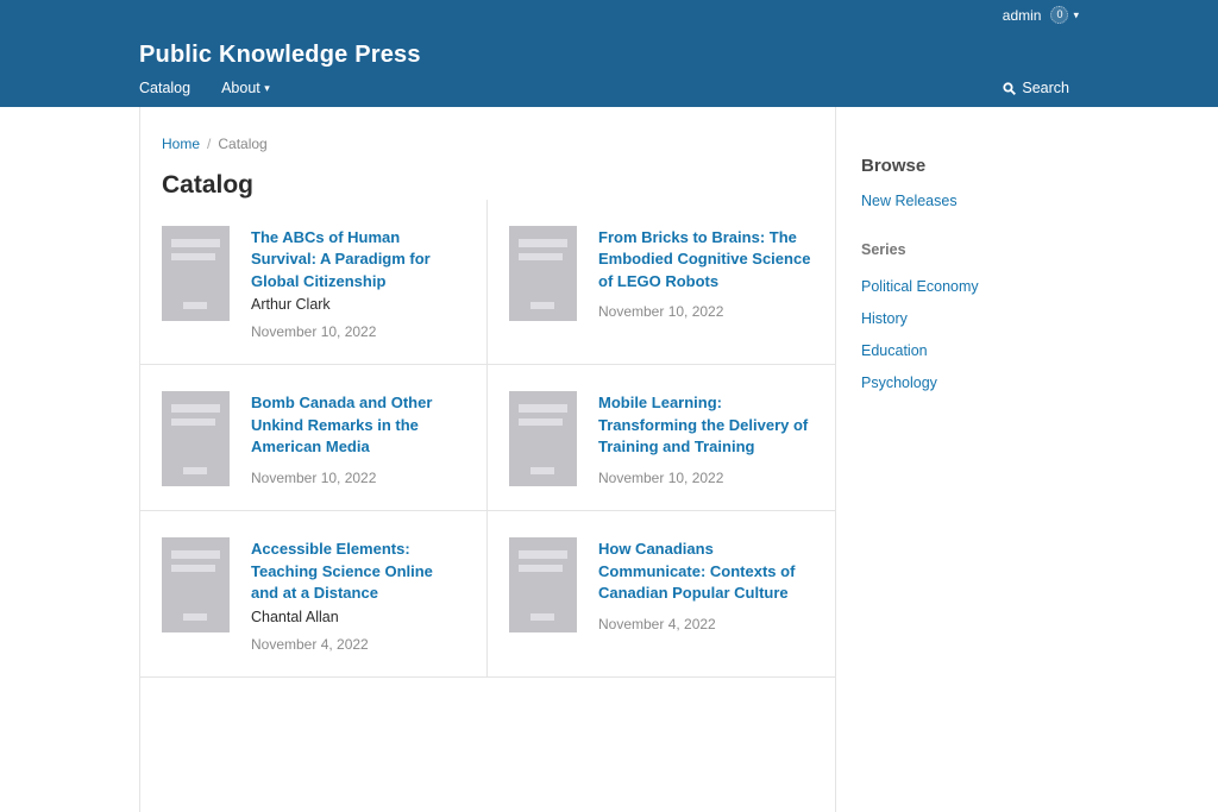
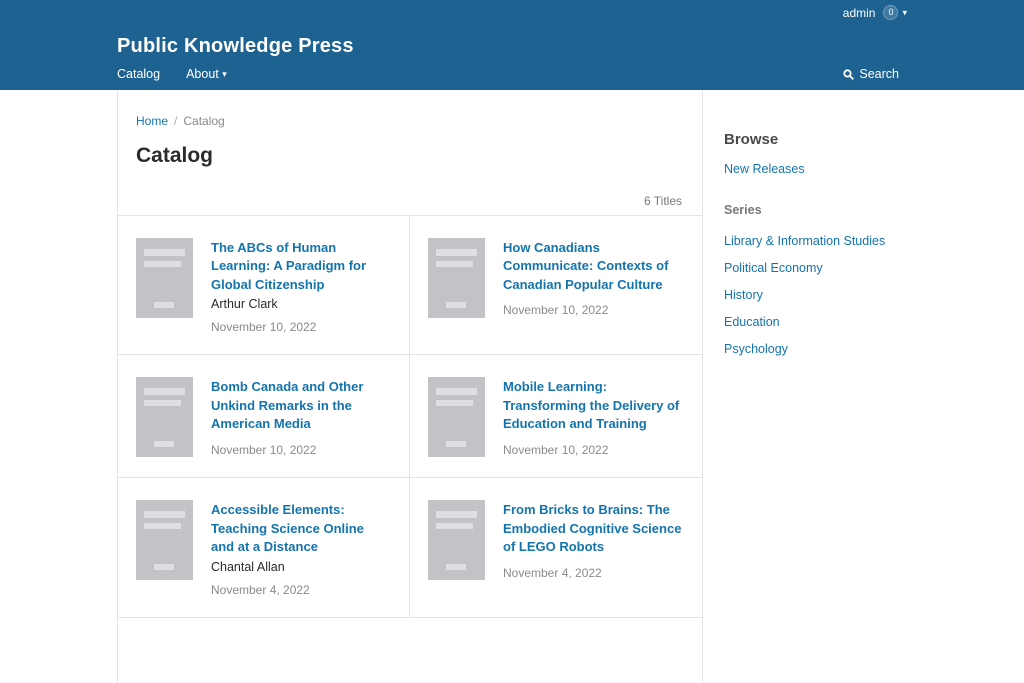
  admin 0 ▾
  Public Knowledge Press
  Catalog About ▾
  Search
  Home / Catalog
  Catalog
+ 6 Titles
- The ABCs of Human Survival: A Paradigm for Global Citizenship
+ The ABCs of Human Learning: A Paradigm for Global Citizenship
  Arthur Clark
  November 10, 2022
- From Bricks to Brains: The Embodied Cognitive Science of LEGO Robots
+ How Canadians Communicate: Contexts of Canadian Popular Culture
  November 10, 2022
  Bomb Canada and Other Unkind Remarks in the American Media
  November 10, 2022
- Mobile Learning: Transforming the Delivery of Training and Training
+ Mobile Learning: Transforming the Delivery of Education and Training
  November 10, 2022
  Accessible Elements: Teaching Science Online and at a Distance
  Chantal Allan
  November 4, 2022
- How Canadians Communicate: Contexts of Canadian Popular Culture
+ From Bricks to Brains: The Embodied Cognitive Science of LEGO Robots
  November 4, 2022
  Browse
  New Releases
  Series
+ Library & Information Studies
  Political Economy
  History
  Education
  Psychology
